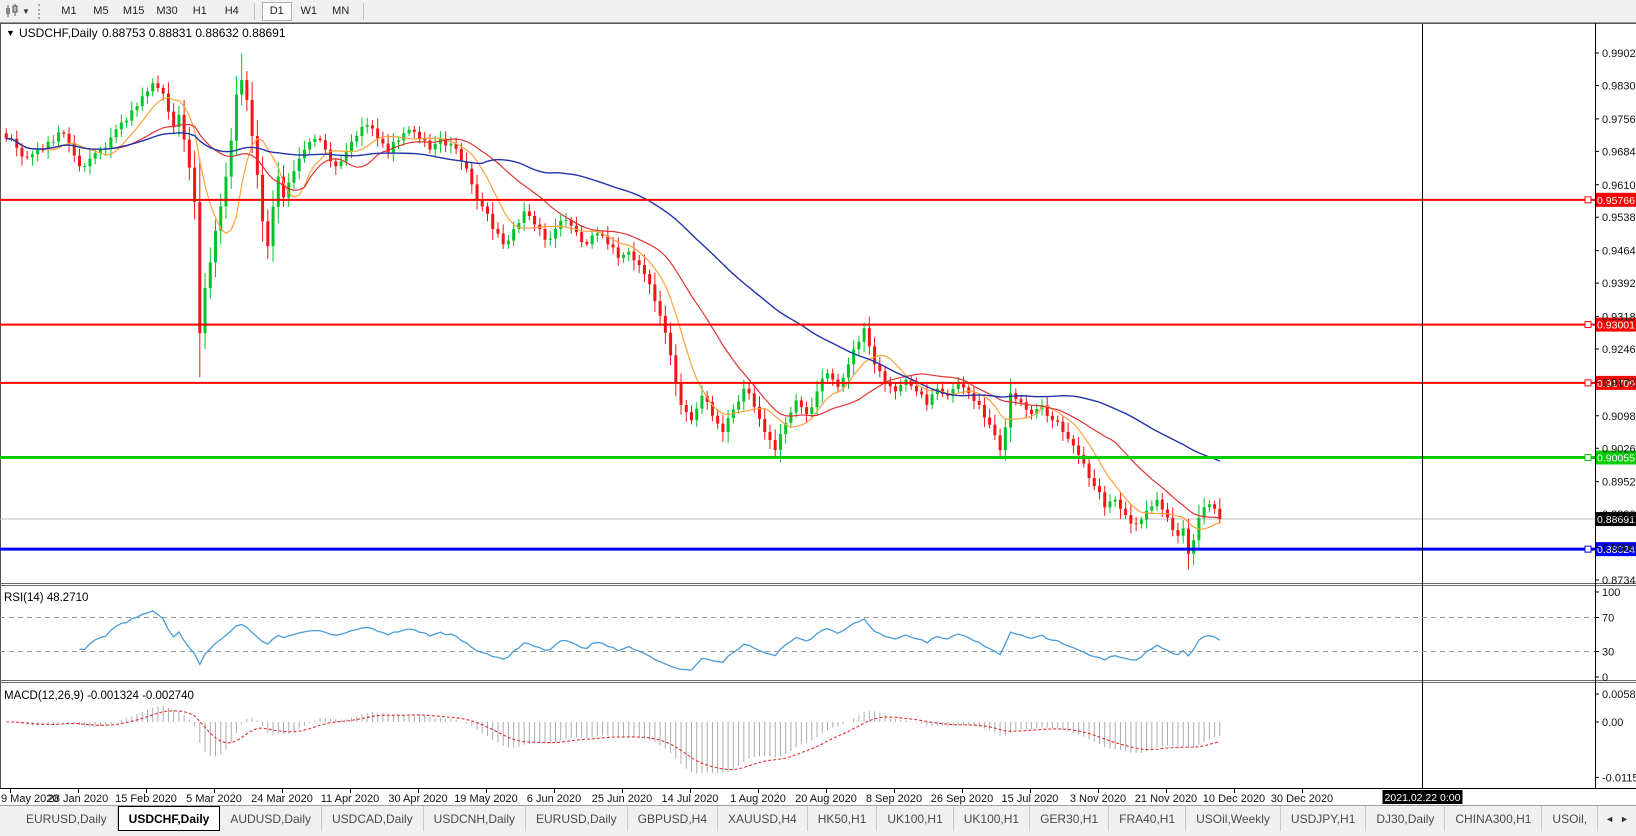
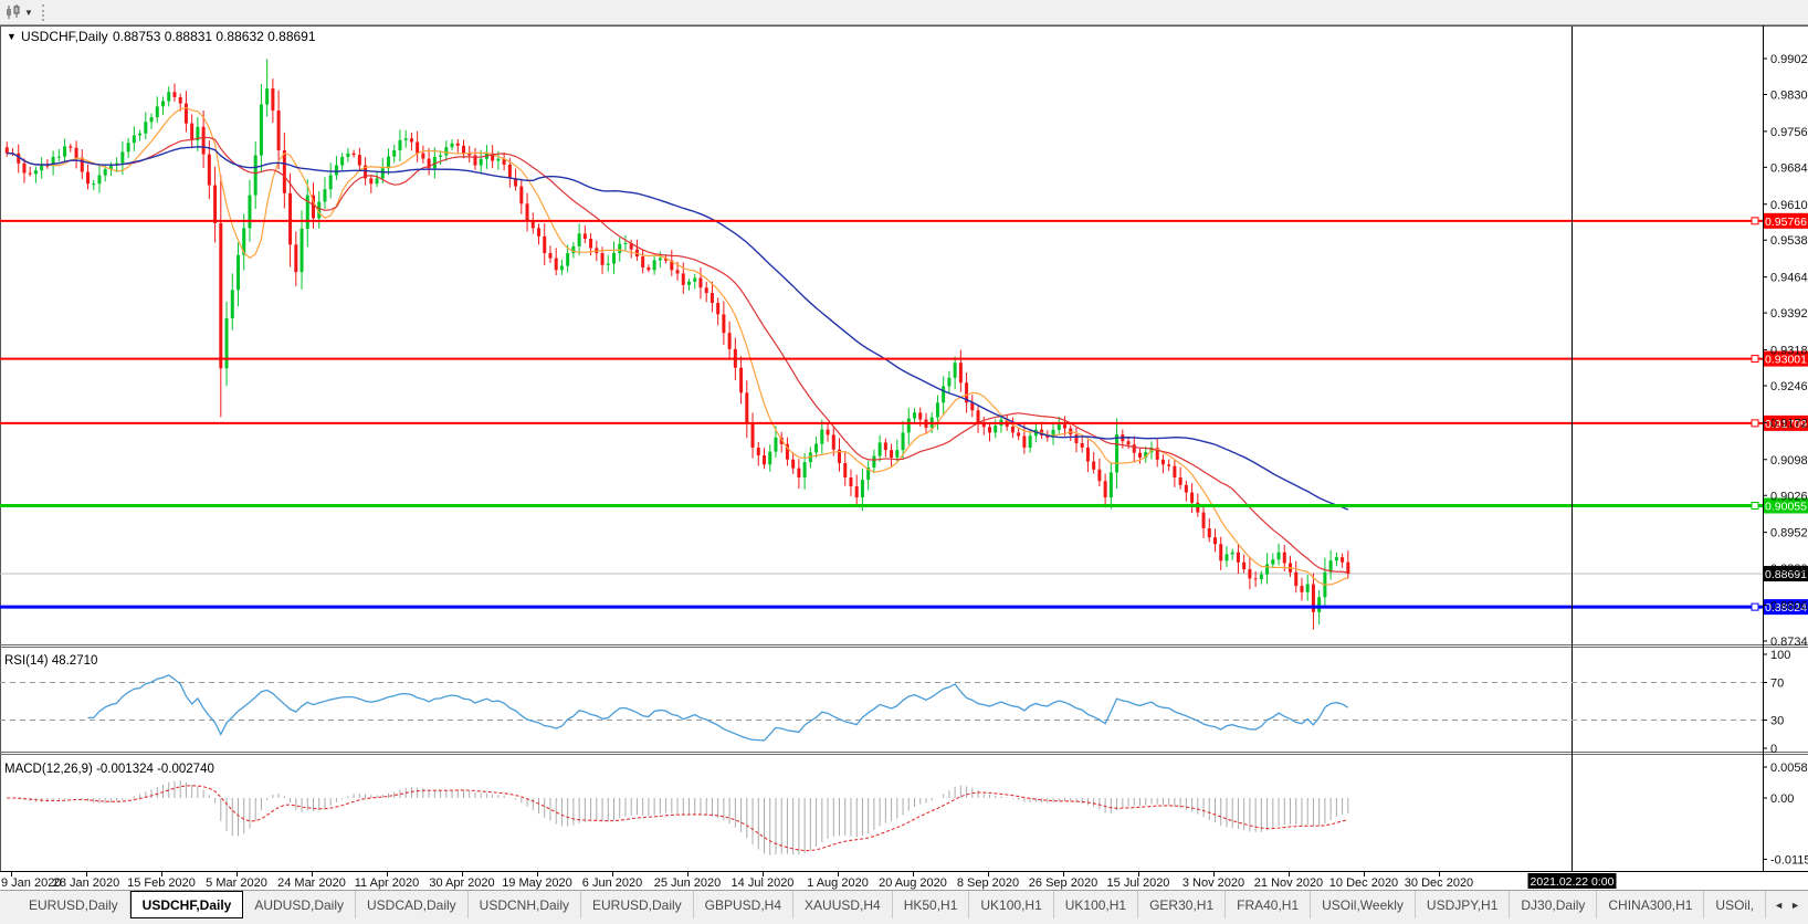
  ▼
- M1
- M5
- M15
- M30
- H1
- H4
- D1
- W1
- MN
  0.95766
  0.93001
  0.91709
  0.90055
  0.88024
  0.88691
  2021.02.22 0:00
  0.9902
  0.9830
  0.9756
  0.9684
  0.9610
  0.9538
  0.9464
  0.9392
  0.9318
  0.9246
  0.9172
  0.9098
  0.9026
  0.8952
  0.8880
  0.8806
  0.8734
  100
  70
  30
  0
  0.0058
  0.00
  -0.0115
- 9 May 2020
+ 9 Jan 2020
  28 Jan 2020
  15 Feb 2020
  5 Mar 2020
  24 Mar 2020
  11 Apr 2020
  30 Apr 2020
  19 May 2020
  6 Jun 2020
  25 Jun 2020
  14 Jul 2020
  1 Aug 2020
  20 Aug 2020
  8 Sep 2020
  26 Sep 2020
  15 Jul 2020
  3 Nov 2020
  21 Nov 2020
  10 Dec 2020
  30 Dec 2020
  ▼
  USDCHF,Daily
  0.88753 0.88831 0.88632 0.88691
  RSI(14) 48.2710
  MACD(12,26,9) -0.001324 -0.002740
  EURUSD,Daily
  USDCHF,Daily
  AUDUSD,Daily
  USDCAD,Daily
  USDCNH,Daily
  EURUSD,Daily
  GBPUSD,H4
  XAUUSD,H4
  HK50,H1
  UK100,H1
  UK100,H1
  GER30,H1
  FRA40,H1
  USOil,Weekly
  USDJPY,H1
  DJ30,Daily
  CHINA300,H1
  USOil,
  ◄
  ►
